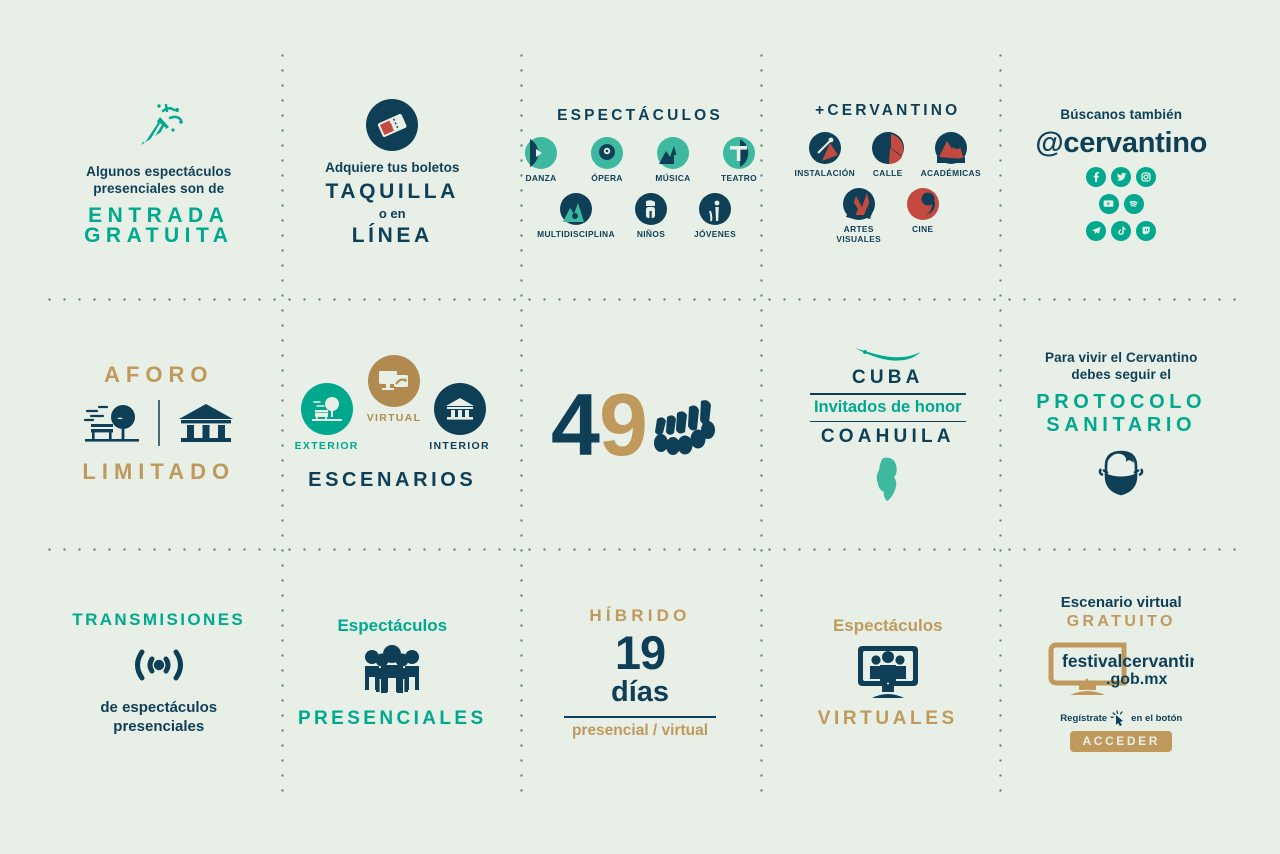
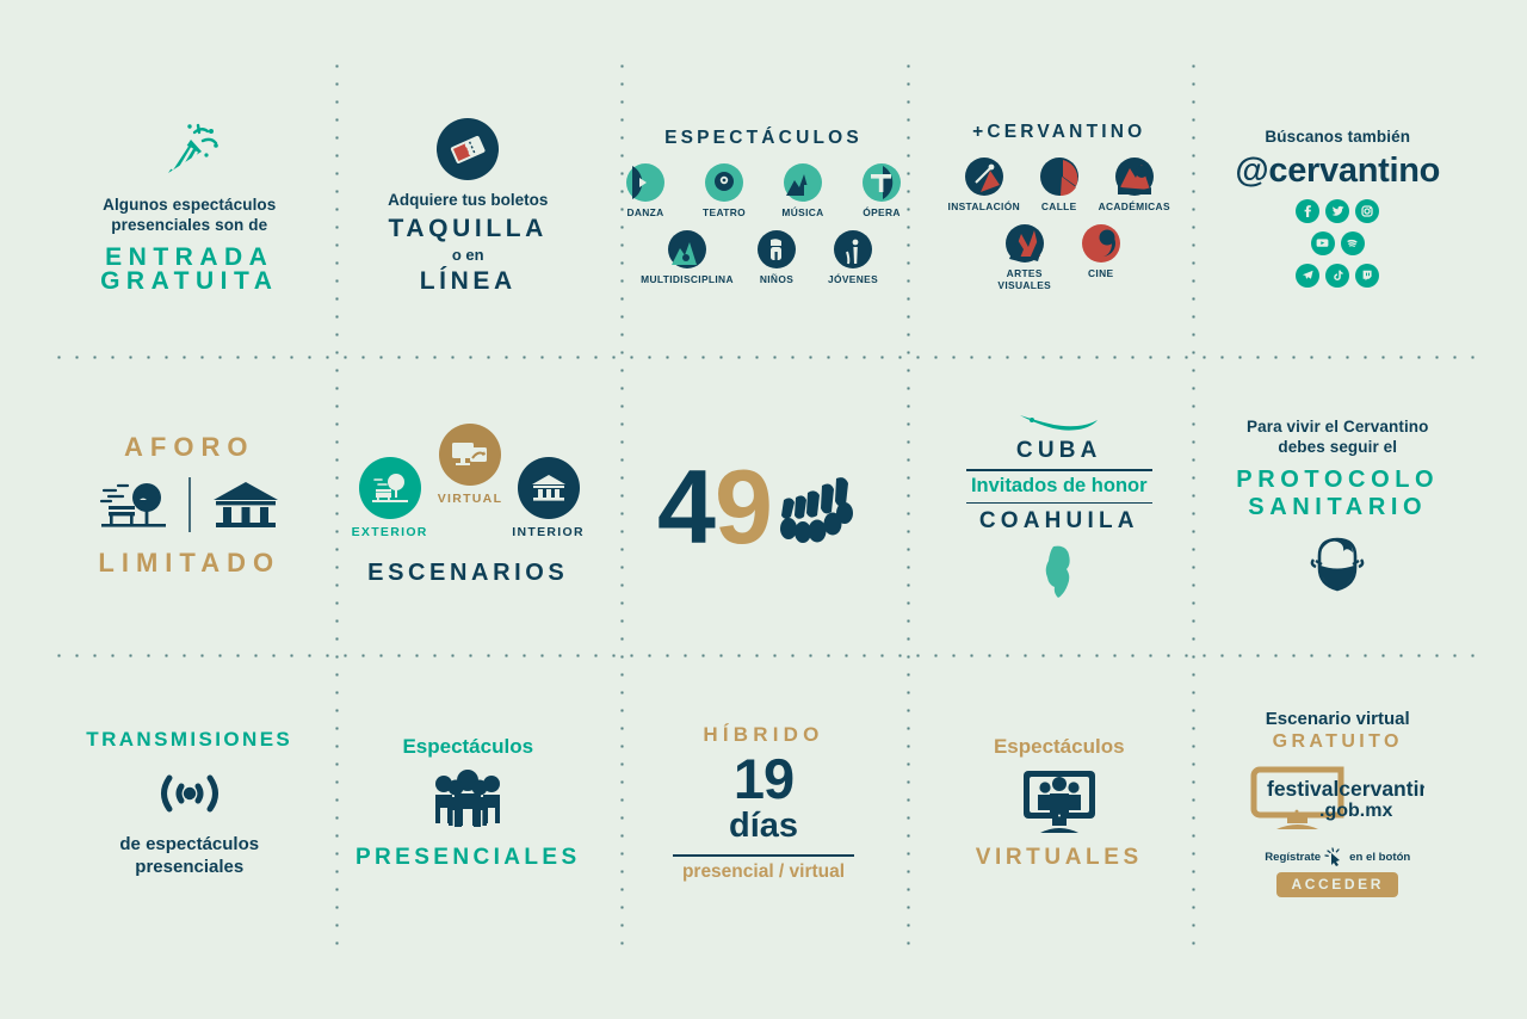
  Algunos espectáculos
  presenciales son de
  ENTRADA
  GRATUITA
  Adquiere tus boletos
  TAQUILLA
  o en
  LÍNEA
  ESPECTÁCULOS
  DANZA
- ÓPERA
+ TEATRO
  MÚSICA
- TEATRO
+ ÓPERA
  MULTIDISCIPLINA
  NIÑOS
  JÓVENES
  +CERVANTINO
  INSTALACIÓN
  CALLE
  ACADÉMICAS
  ARTES VISUALES
  CINE
  Búscanos también
  @cervantino
  AFORO
  LIMITADO
  EXTERIOR
  VIRTUAL
  INTERIOR
  ESCENARIOS
  4
  9
  CUBA
  Invitados de honor
  COAHUILA
  Para vivir el Cervantino
  debes seguir el
  PROTOCOLO
  SANITARIO
  TRANSMISIONES
  de espectáculos
  presenciales
  Espectáculos
  PRESENCIALES
  HÍBRIDO
  19
  días
  presencial / virtual
  Espectáculos
  VIRTUALES
  Escenario virtual
  GRATUITO
  festivalcervanti
  .gob.mx
  Regístrate
  en el botón
  ACCEDER
